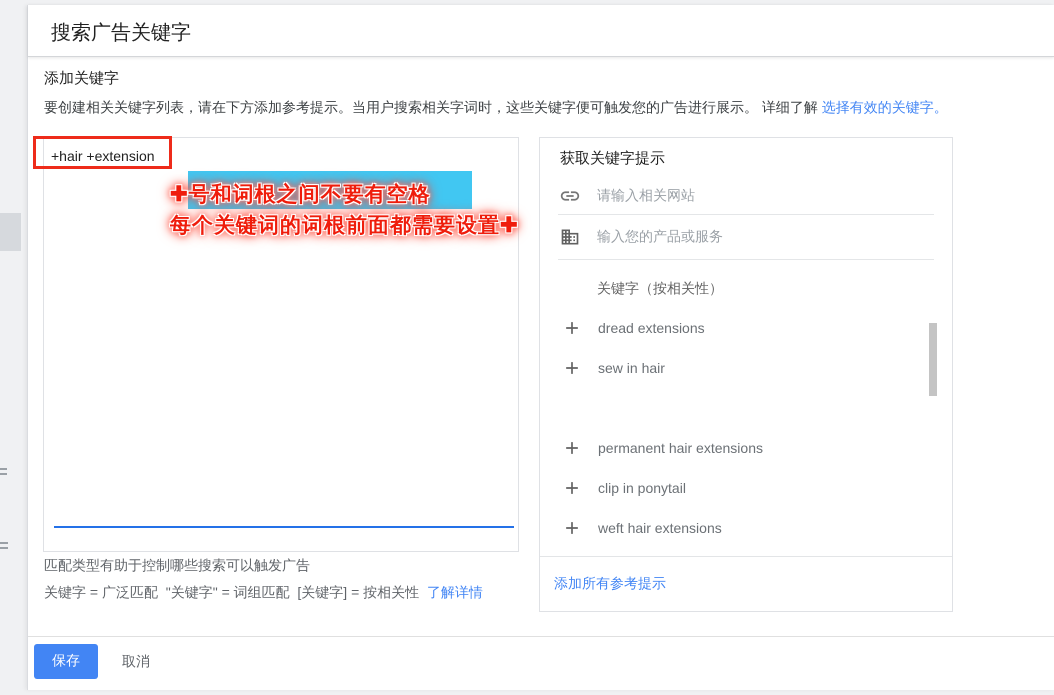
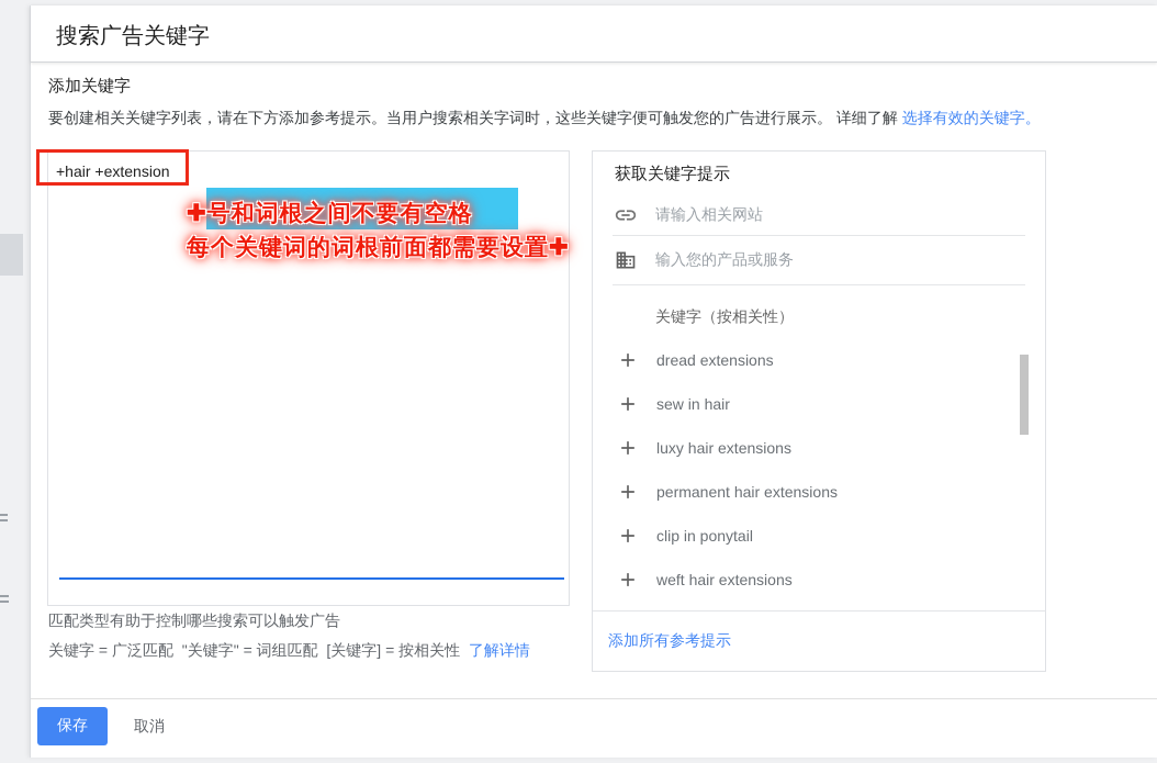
  搜索广告关键字
  添加关键字
  要创建相关关键字列表，请在下方添加参考提示。当用户搜索相关字词时，这些关键字便可触发您的广告进行展示。 详细了解 选择有效的关键字。
  +hair +extension
  匹配类型有助于控制哪些搜索可以触发广告
  关键字 = 广泛匹配 "关键字" = 词组匹配 [关键字] = 按相关性 了解详情
  获取关键字提示
  请输入相关网站
  输入您的产品或服务
  关键字（按相关性）
  dread extensions
  sew in hair
+ luxy hair extensions
  permanent hair extensions
  clip in ponytail
  weft hair extensions
  添加所有参考提示
  保存
  取消
  ✚号和词根之间不要有空格
  每个关键词的词根前面都需要设置✚
